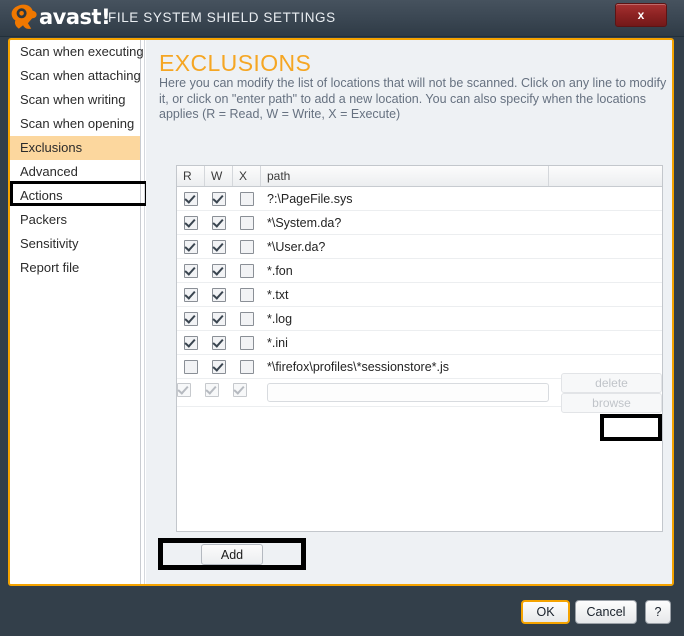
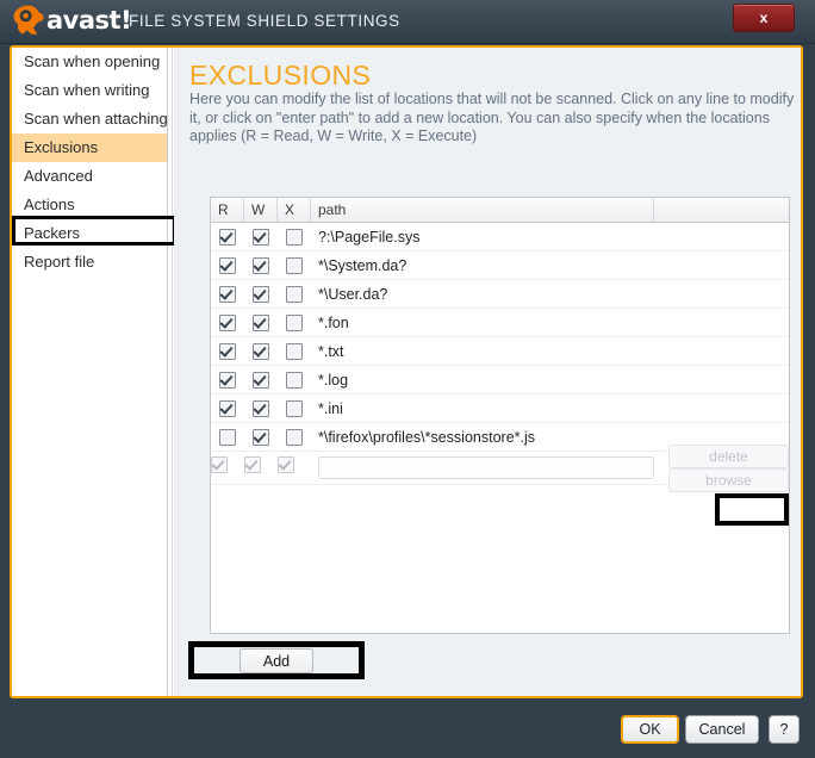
  avast!
  FILE SYSTEM SHIELD SETTINGS
  x
- Scan when executing
- Scan when attaching
+ Scan when opening
  Scan when writing
- Scan when opening
+ Scan when attaching
  Exclusions
  Advanced
  Actions
  Packers
- Sensitivity
  Report file
  EXCLUSIONS
  Here you can modify the list of locations that will not be scanned. Click on any line to modify it, or click on "enter path" to add a new location. You can also specify when the locations applies (R = Read, W = Write, X = Execute)
  R
  W
  X
  path
  ?:\PageFile.sys
  *\System.da?
  *\User.da?
  *.fon
  *.txt
  *.log
  *.ini
  *\firefox\profiles\*sessionstore*.js
  delete
  browse
  Add
  OK
  Cancel
  ?
